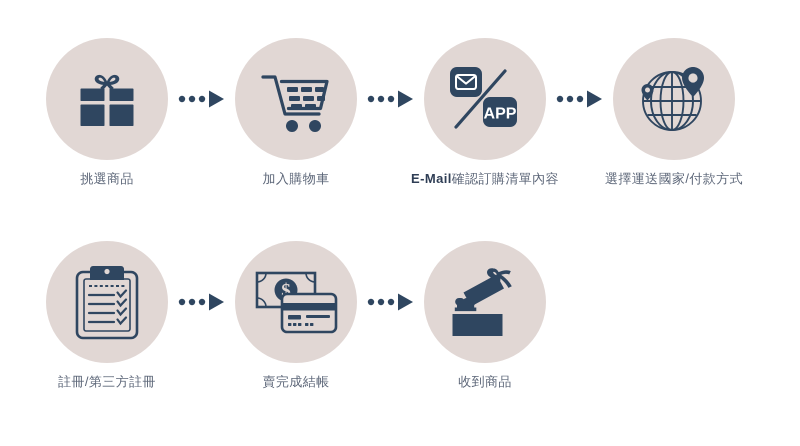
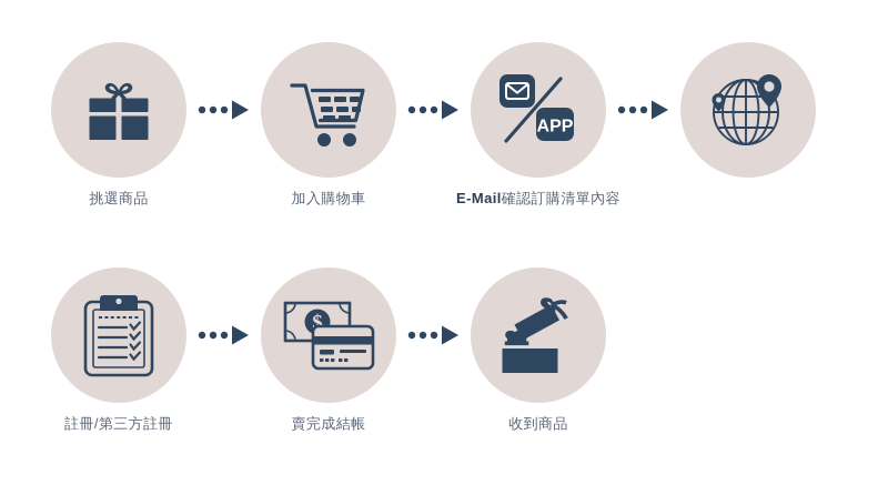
  挑選商品
  加入購物車
  APP
  E-Mail確認訂購清單內容
- 選擇運送國家/付款方式
  註冊/第三方註冊
  $
  賣完成結帳
  收到商品
